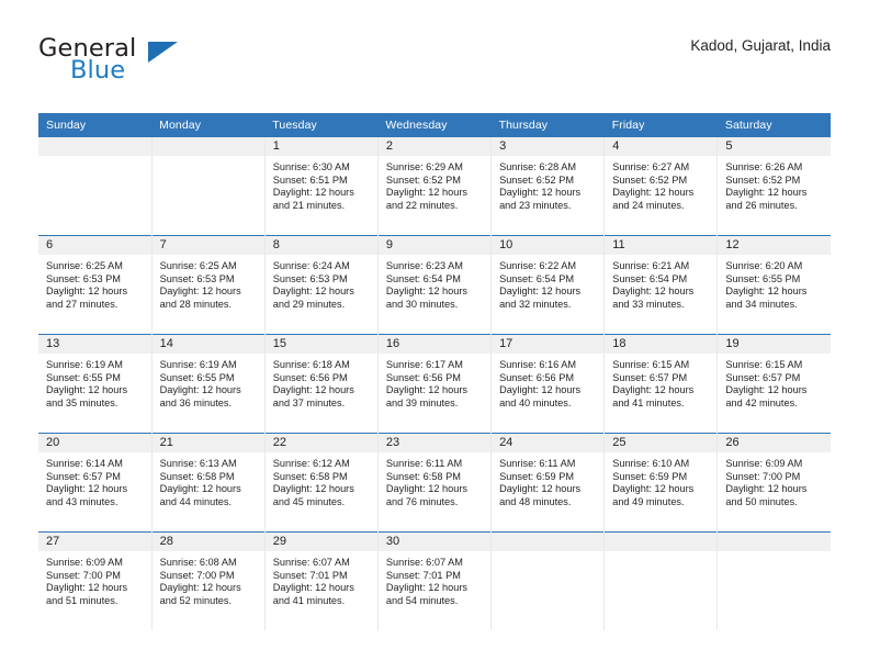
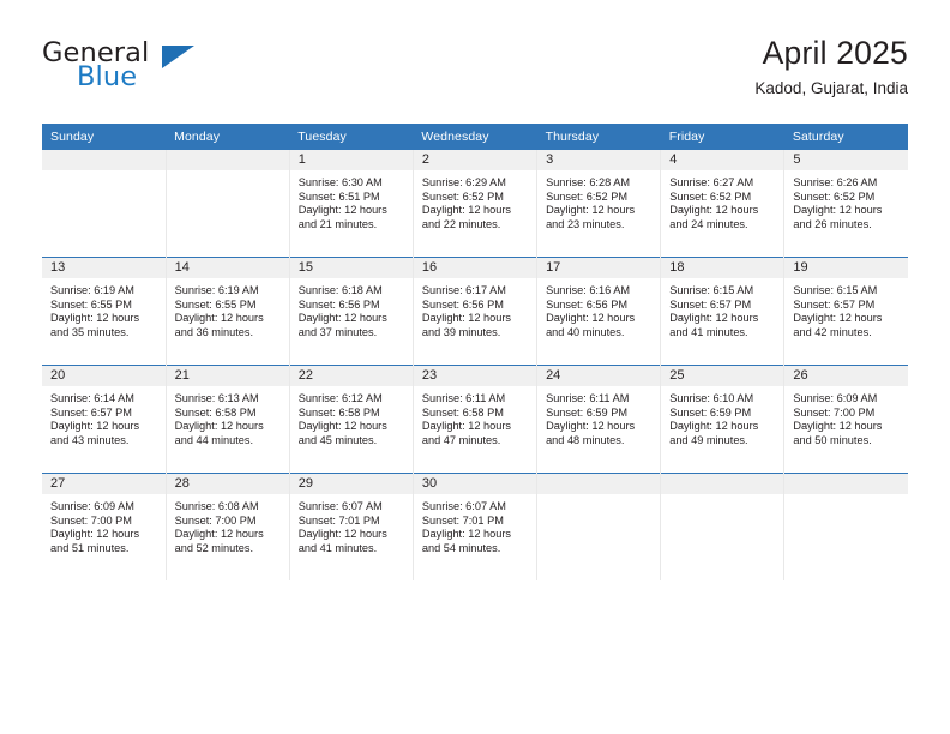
  General
  Blue
+ April 2025
  Kadod, Gujarat, India
  Sunday	Monday	Tuesday	Wednesday	Thursday	Friday	Saturday
  		1Sunrise: 6:30 AMSunset: 6:51 PMDaylight: 12 hoursand 21 minutes.	2Sunrise: 6:29 AMSunset: 6:52 PMDaylight: 12 hoursand 22 minutes.	3Sunrise: 6:28 AMSunset: 6:52 PMDaylight: 12 hoursand 23 minutes.	4Sunrise: 6:27 AMSunset: 6:52 PMDaylight: 12 hoursand 24 minutes.	5Sunrise: 6:26 AMSunset: 6:52 PMDaylight: 12 hoursand 26 minutes.
- 6Sunrise: 6:25 AMSunset: 6:53 PMDaylight: 12 hoursand 27 minutes.	7Sunrise: 6:25 AMSunset: 6:53 PMDaylight: 12 hoursand 28 minutes.	8Sunrise: 6:24 AMSunset: 6:53 PMDaylight: 12 hoursand 29 minutes.	9Sunrise: 6:23 AMSunset: 6:54 PMDaylight: 12 hoursand 30 minutes.	10Sunrise: 6:22 AMSunset: 6:54 PMDaylight: 12 hoursand 32 minutes.	11Sunrise: 6:21 AMSunset: 6:54 PMDaylight: 12 hoursand 33 minutes.	12Sunrise: 6:20 AMSunset: 6:55 PMDaylight: 12 hoursand 34 minutes.
  13Sunrise: 6:19 AMSunset: 6:55 PMDaylight: 12 hoursand 35 minutes.	14Sunrise: 6:19 AMSunset: 6:55 PMDaylight: 12 hoursand 36 minutes.	15Sunrise: 6:18 AMSunset: 6:56 PMDaylight: 12 hoursand 37 minutes.	16Sunrise: 6:17 AMSunset: 6:56 PMDaylight: 12 hoursand 39 minutes.	17Sunrise: 6:16 AMSunset: 6:56 PMDaylight: 12 hoursand 40 minutes.	18Sunrise: 6:15 AMSunset: 6:57 PMDaylight: 12 hoursand 41 minutes.	19Sunrise: 6:15 AMSunset: 6:57 PMDaylight: 12 hoursand 42 minutes.
- 20Sunrise: 6:14 AMSunset: 6:57 PMDaylight: 12 hoursand 43 minutes.	21Sunrise: 6:13 AMSunset: 6:58 PMDaylight: 12 hoursand 44 minutes.	22Sunrise: 6:12 AMSunset: 6:58 PMDaylight: 12 hoursand 45 minutes.	23Sunrise: 6:11 AMSunset: 6:58 PMDaylight: 12 hoursand 76 minutes.	24Sunrise: 6:11 AMSunset: 6:59 PMDaylight: 12 hoursand 48 minutes.	25Sunrise: 6:10 AMSunset: 6:59 PMDaylight: 12 hoursand 49 minutes.	26Sunrise: 6:09 AMSunset: 7:00 PMDaylight: 12 hoursand 50 minutes.
+ 20Sunrise: 6:14 AMSunset: 6:57 PMDaylight: 12 hoursand 43 minutes.	21Sunrise: 6:13 AMSunset: 6:58 PMDaylight: 12 hoursand 44 minutes.	22Sunrise: 6:12 AMSunset: 6:58 PMDaylight: 12 hoursand 45 minutes.	23Sunrise: 6:11 AMSunset: 6:58 PMDaylight: 12 hoursand 47 minutes.	24Sunrise: 6:11 AMSunset: 6:59 PMDaylight: 12 hoursand 48 minutes.	25Sunrise: 6:10 AMSunset: 6:59 PMDaylight: 12 hoursand 49 minutes.	26Sunrise: 6:09 AMSunset: 7:00 PMDaylight: 12 hoursand 50 minutes.
  27Sunrise: 6:09 AMSunset: 7:00 PMDaylight: 12 hoursand 51 minutes.	28Sunrise: 6:08 AMSunset: 7:00 PMDaylight: 12 hoursand 52 minutes.	29Sunrise: 6:07 AMSunset: 7:01 PMDaylight: 12 hoursand 41 minutes.	30Sunrise: 6:07 AMSunset: 7:01 PMDaylight: 12 hoursand 54 minutes.
